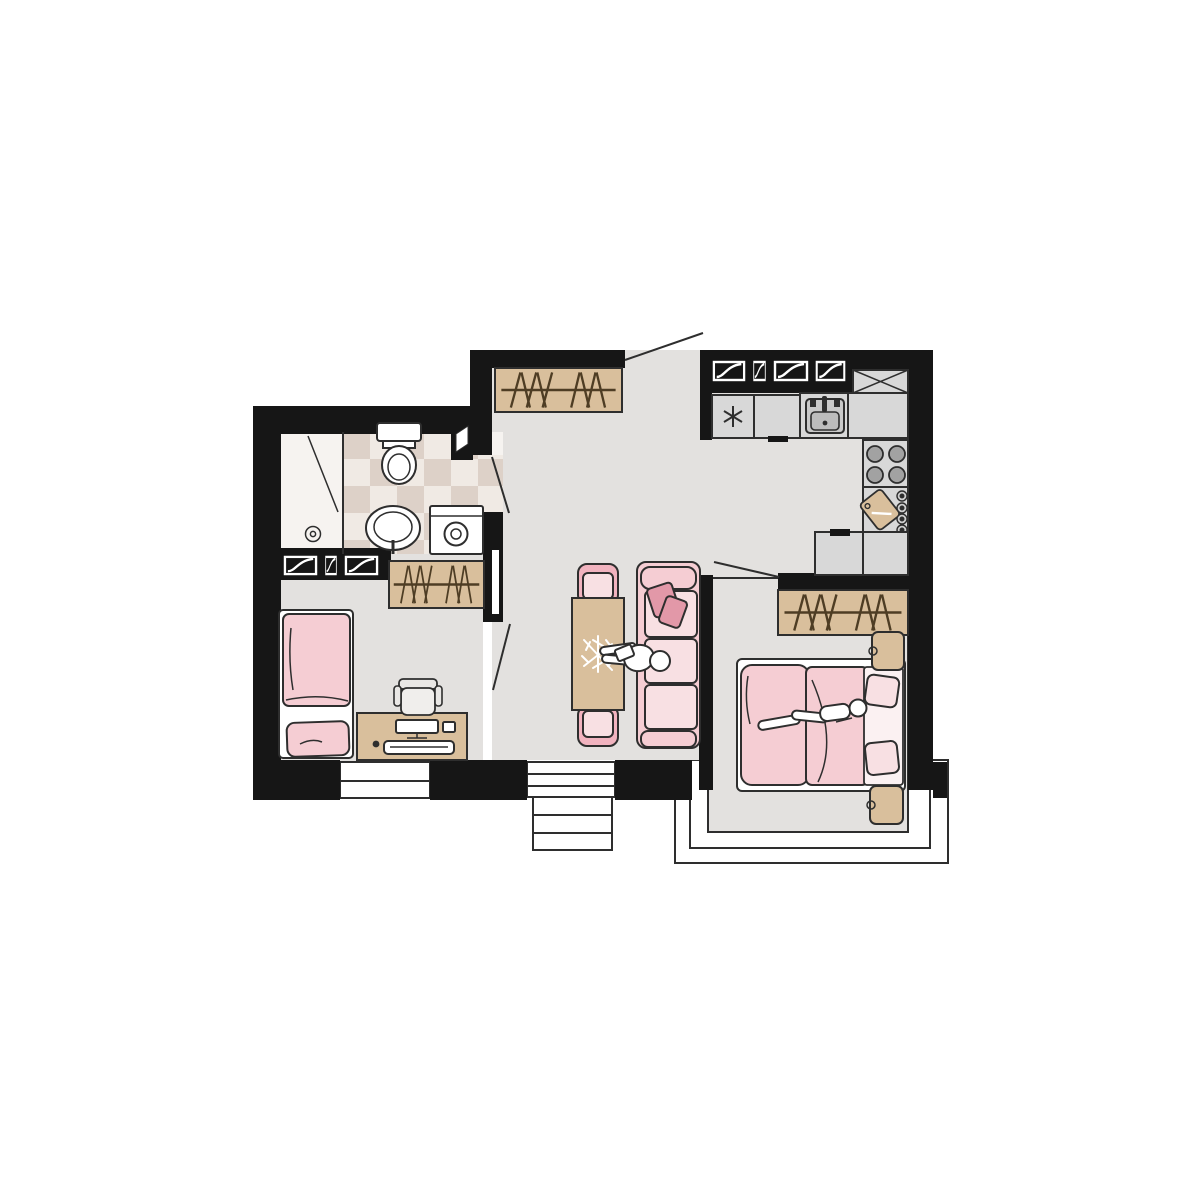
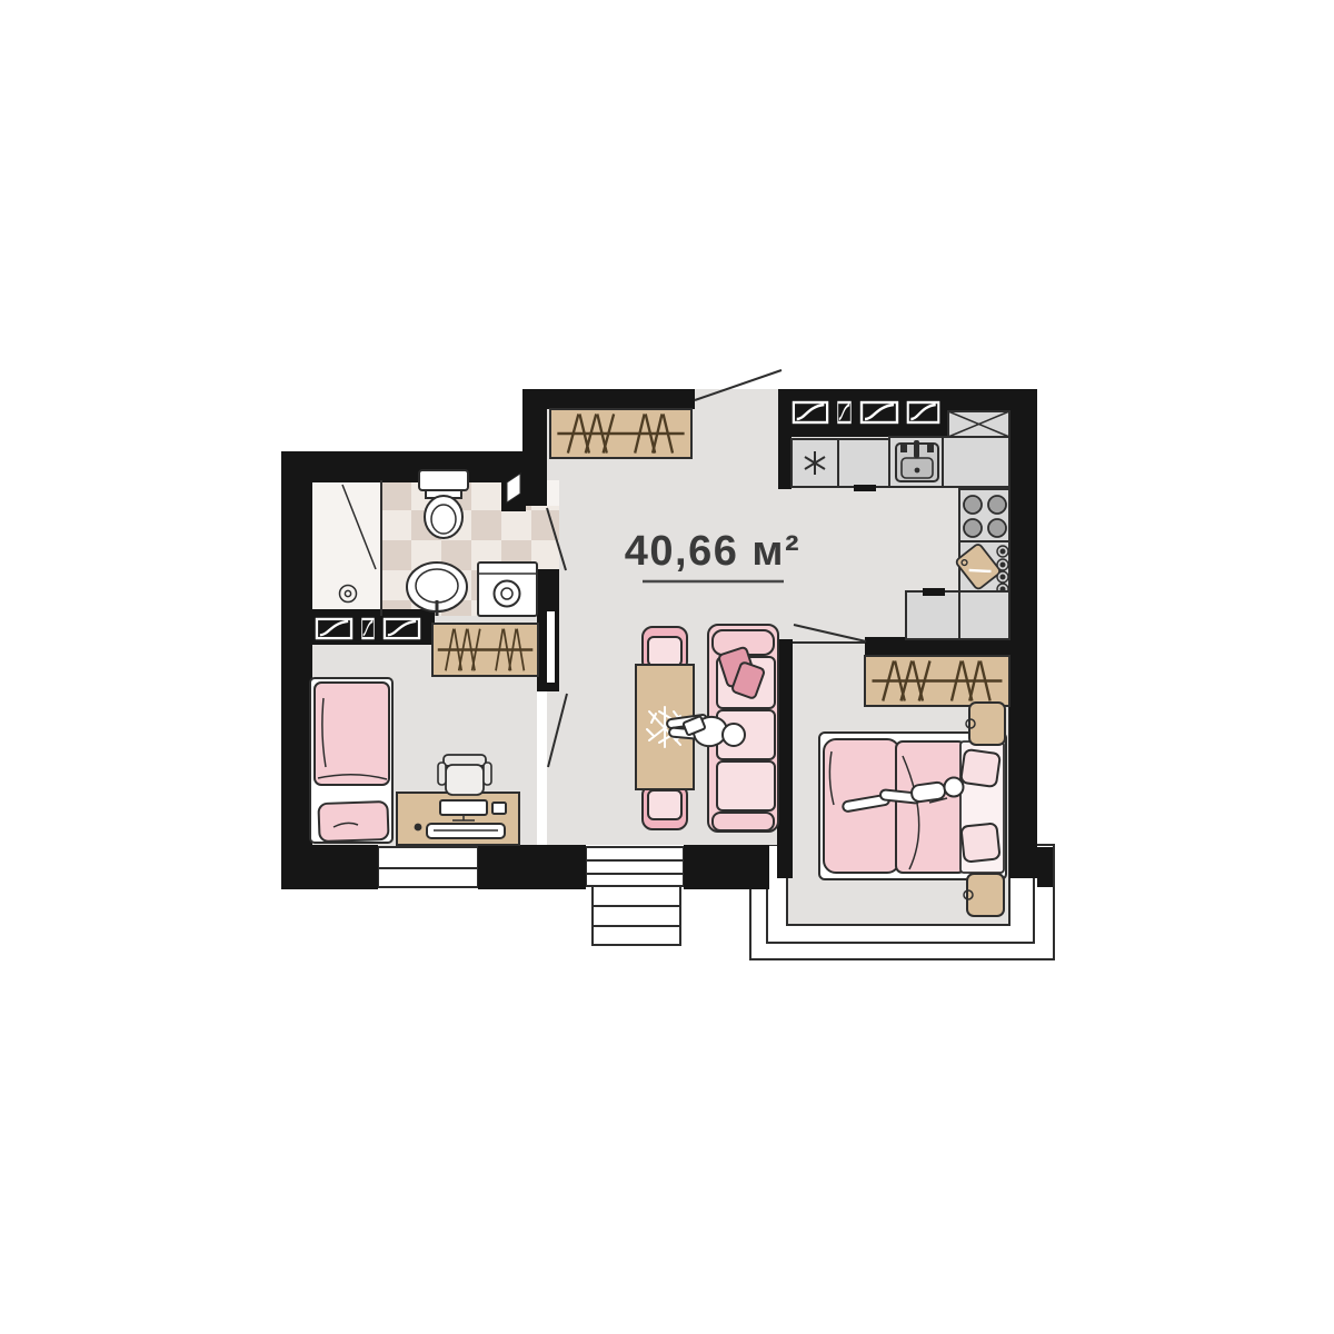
+ 40,66 м²
